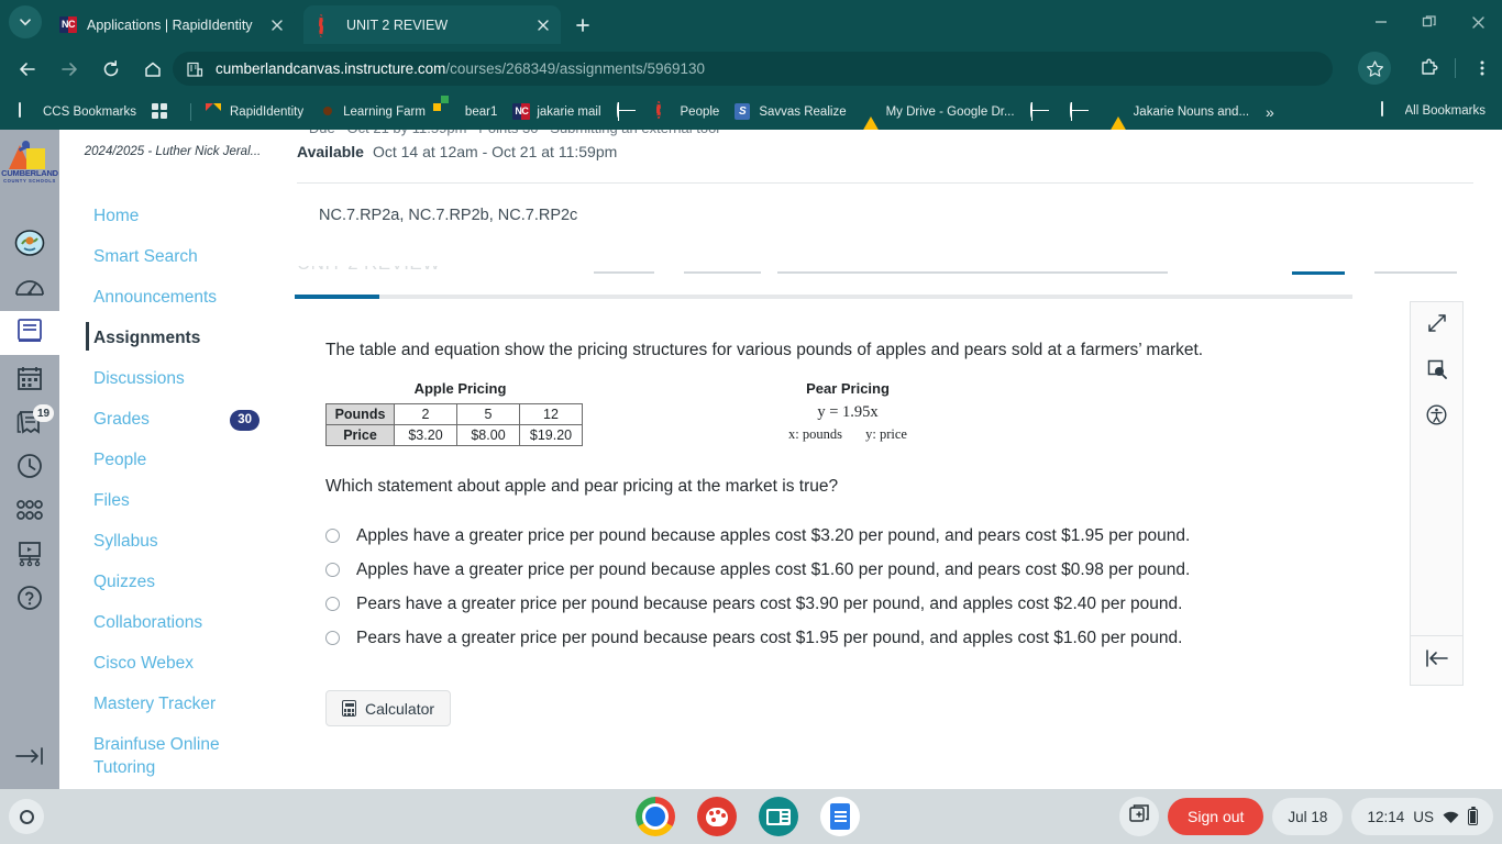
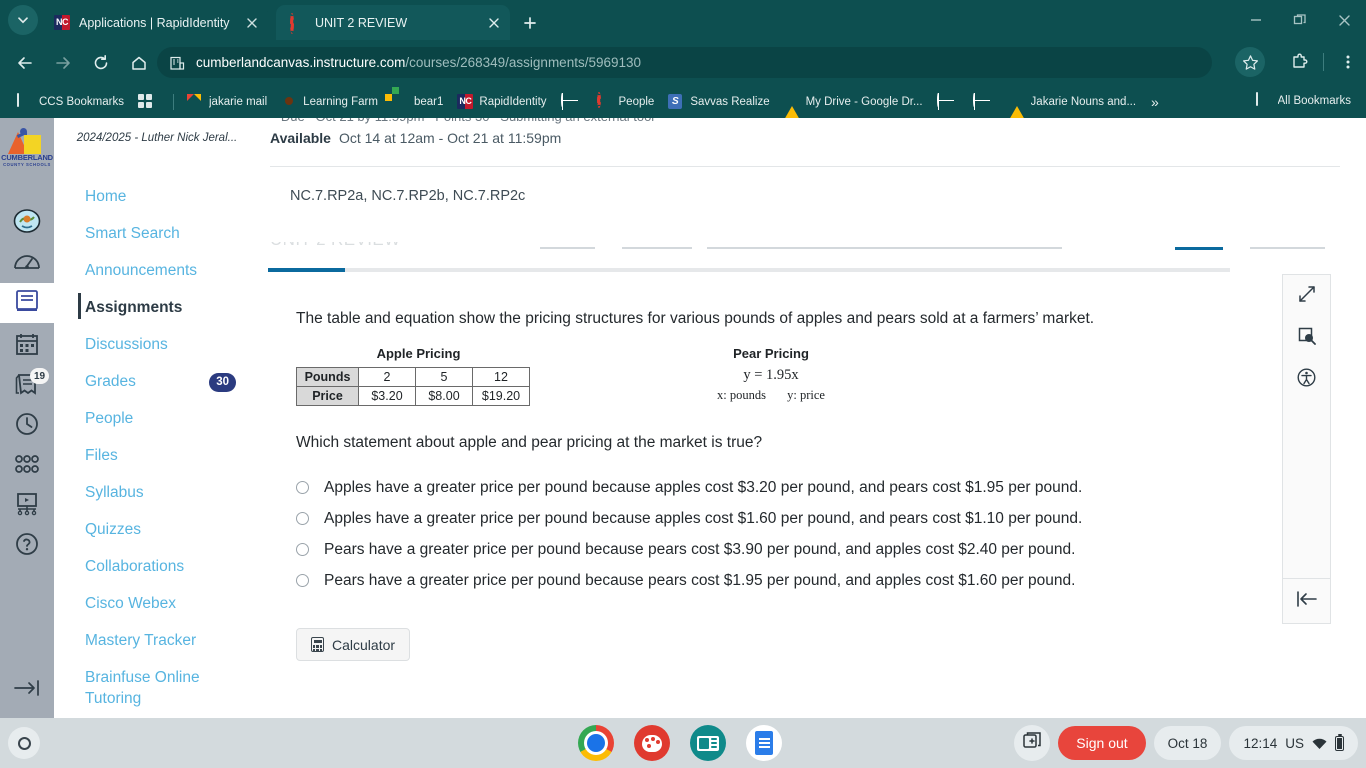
  NC
  Applications | RapidIdentity
  UNIT 2 REVIEW
  cumberlandcanvas.instructure.com/courses/268349/assignments/5969130
  CCS Bookmarks
- RapidIdentity
+ jakarie mail
  Learning Farm
  bear1
  NC
- jakarie mail
+ RapidIdentity
  People
  S
  Savvas Realize
  My Drive - Google Dr...
  Jakarie Nouns and...
  »
  All Bookmarks
  CUMBERLAND
  19
  2024/2025 - Luther Nick Jeral...
  Home
  Smart Search
  Announcements
  Assignments
  Discussions
  Grades
  30
  People
  Files
  Syllabus
  Quizzes
  Collaborations
  Cisco Webex
  Mastery Tracker
  Brainfuse Online Tutoring
  Available Oct 14 at 12am - Oct 21 at 11:59pm
  NC.7.RP2a, NC.7.RP2b, NC.7.RP2c
  The table and equation show the pricing structures for various pounds of apples and pears sold at a farmers’ market.
  Apple Pricing
  Pounds	2	5	12
  Price	$3.20	$8.00	$19.20
  Pear Pricing
  y = 1.95x
  x: pounds y: price
  Which statement about apple and pear pricing at the market is true?
  Apples have a greater price per pound because apples cost $3.20 per pound, and pears cost $1.95 per pound.
- Apples have a greater price per pound because apples cost $1.60 per pound, and pears cost $0.98 per pound.
+ Apples have a greater price per pound because apples cost $1.60 per pound, and pears cost $1.10 per pound.
  Pears have a greater price per pound because pears cost $3.90 per pound, and apples cost $2.40 per pound.
  Pears have a greater price per pound because pears cost $1.95 per pound, and apples cost $1.60 per pound.
  Calculator
  Sign out
- Jul 18
+ Oct 18
  12:14
  US
